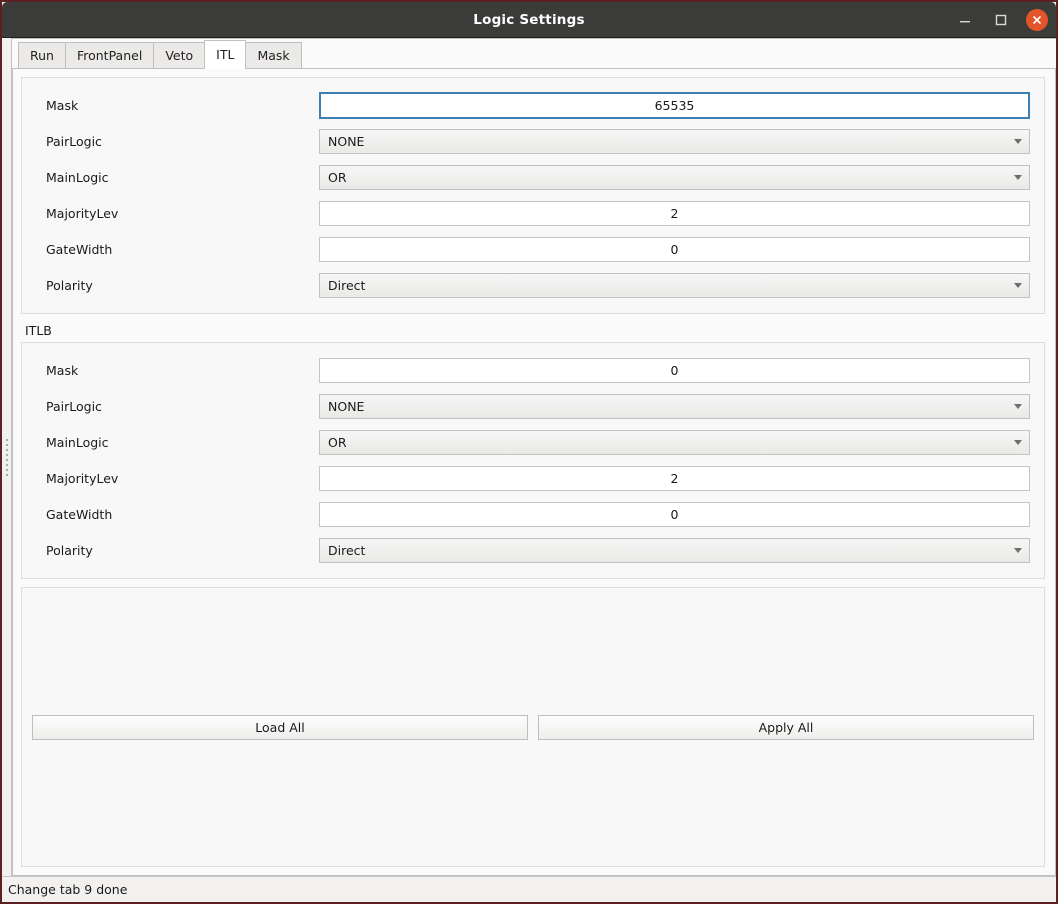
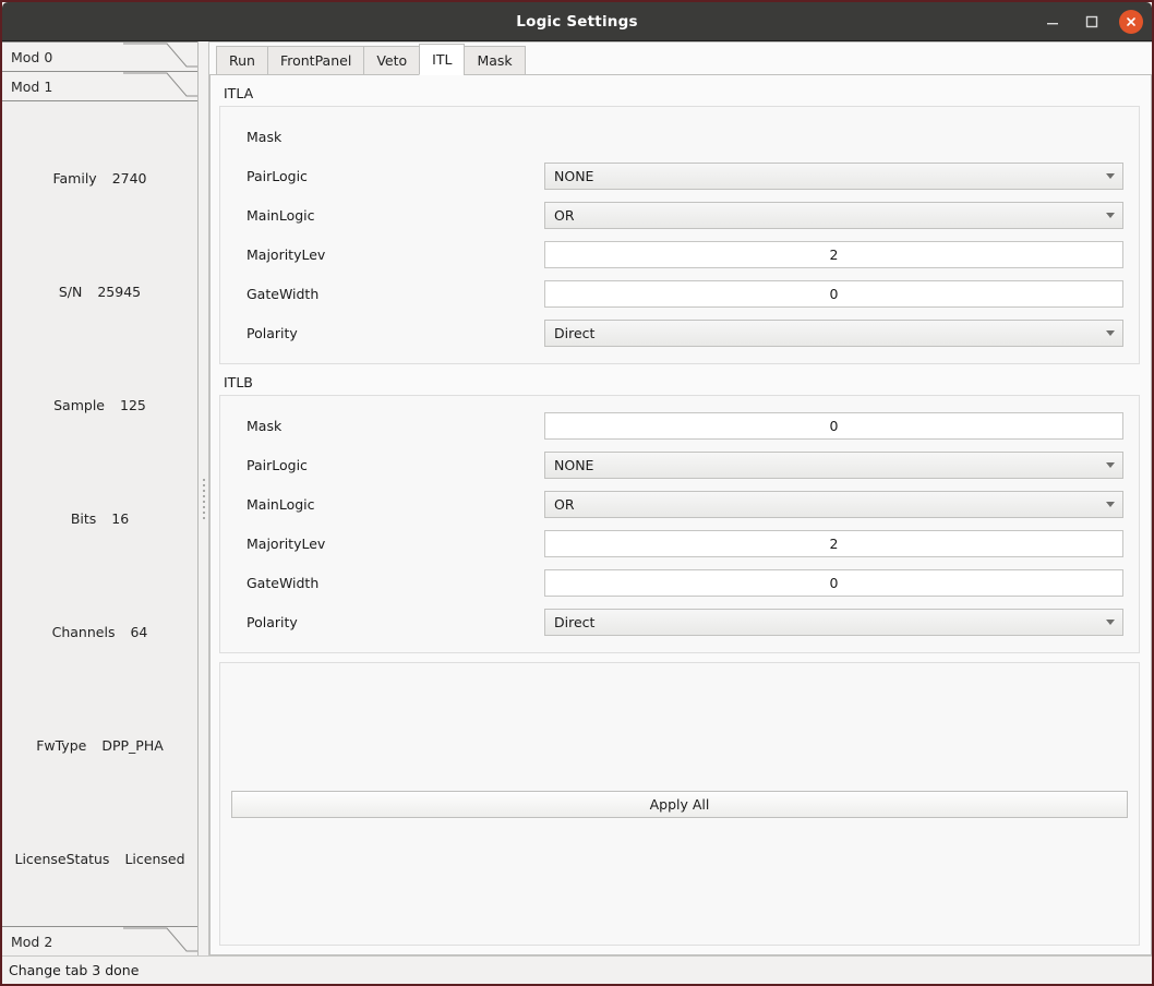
  Logic Settings
+ Mod 0
+ Mod 1
+ Family
+ 2740
+ S/N
+ 25945
+ Sample
+ 125
+ Bits
+ 16
+ Channels
+ 64
+ FwType
+ DPP_PHA
+ LicenseStatus
+ Licensed
+ Mod 2
  Run
  FrontPanel
  Veto
  ITL
  Mask
+ ITLA
  Mask
- 65535
  PairLogic
  NONE
  MainLogic
  OR
  MajorityLev
  2
  GateWidth
  0
  Polarity
  Direct
  ITLB
  Mask
  0
  PairLogic
  NONE
  MainLogic
  OR
  MajorityLev
  2
  GateWidth
  0
  Polarity
  Direct
- Load All
  Apply All
- Change tab 9 done
+ Change tab 3 done
